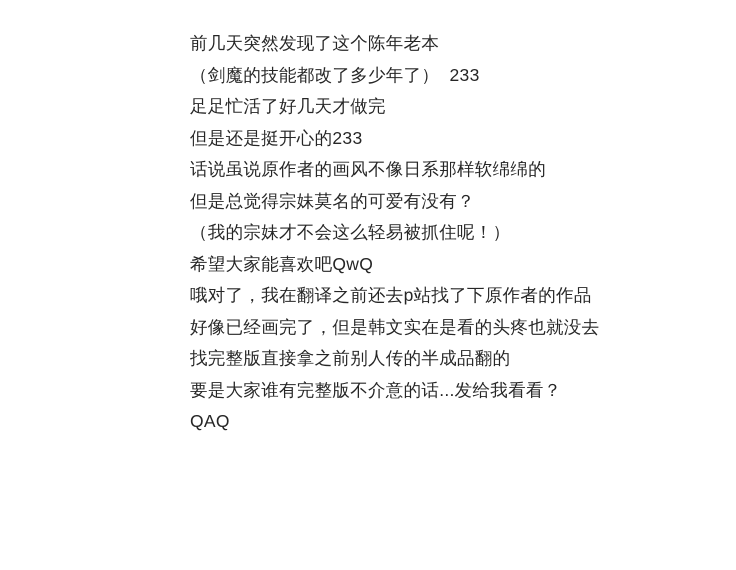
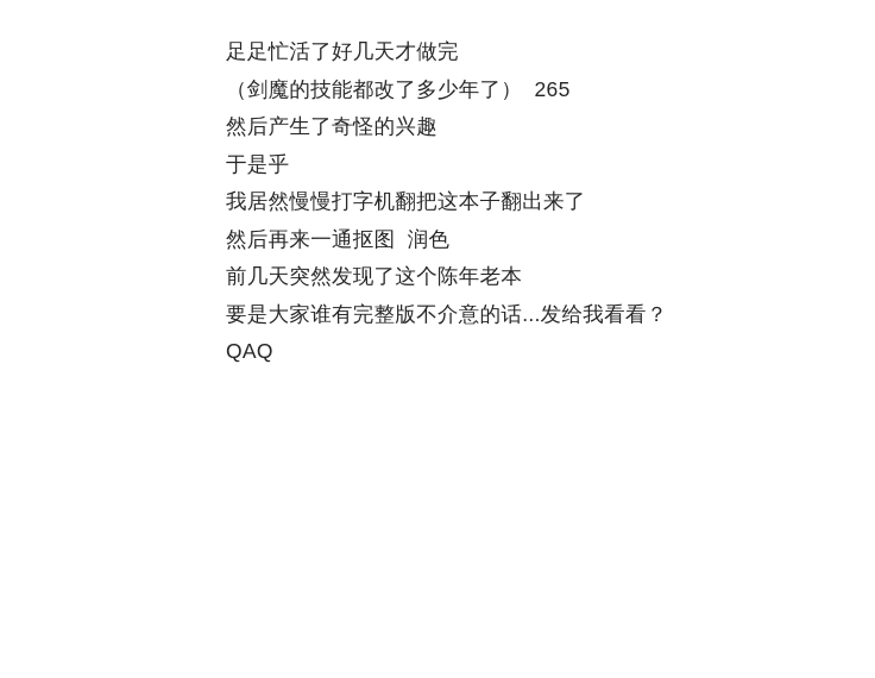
- 前几天突然发现了这个陈年老本
+ 足足忙活了好几天才做完
- （剑魔的技能都改了多少年了） 233
+ （剑魔的技能都改了多少年了） 265
+ 然后产生了奇怪的兴趣
+ 于是乎
+ 我居然慢慢打字机翻把这本子翻出来了
+ 然后再来一通抠图 润色
- 足足忙活了好几天才做完
+ 前几天突然发现了这个陈年老本
- 但是还是挺开心的233
- 话说虽说原作者的画风不像日系那样软绵绵的
- 但是总觉得宗妹莫名的可爱有没有？
- （我的宗妹才不会这么轻易被抓住呢！）
- 希望大家能喜欢吧QwQ
- 哦对了，我在翻译之前还去p站找了下原作者的作品
- 好像已经画完了，但是韩文实在是看的头疼也就没去
- 找完整版直接拿之前别人传的半成品翻的
  要是大家谁有完整版不介意的话...发给我看看？
  QAQ
